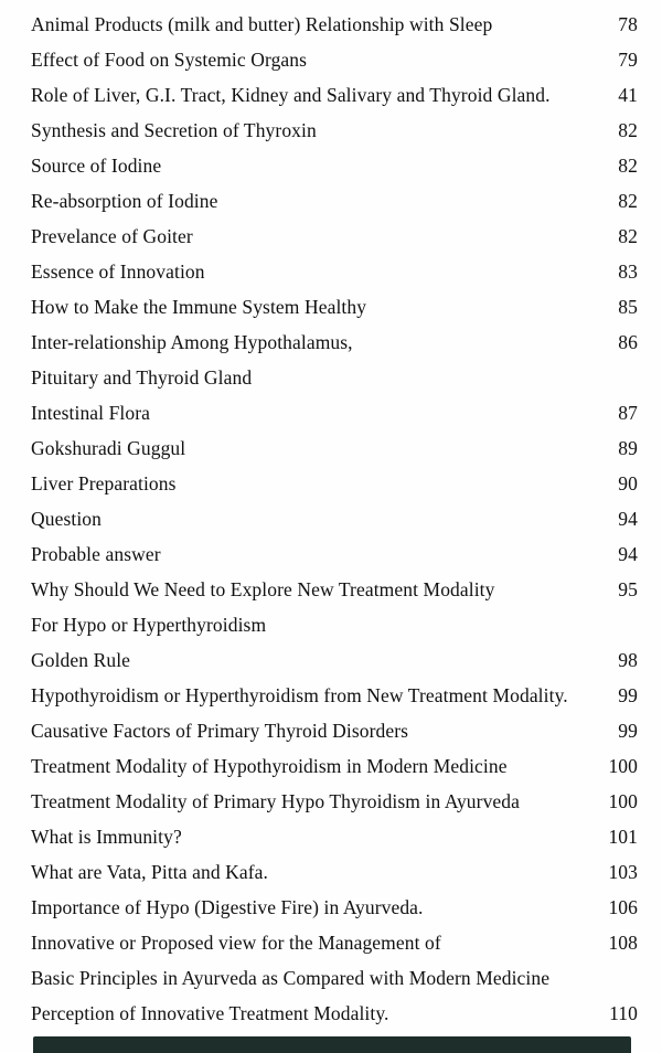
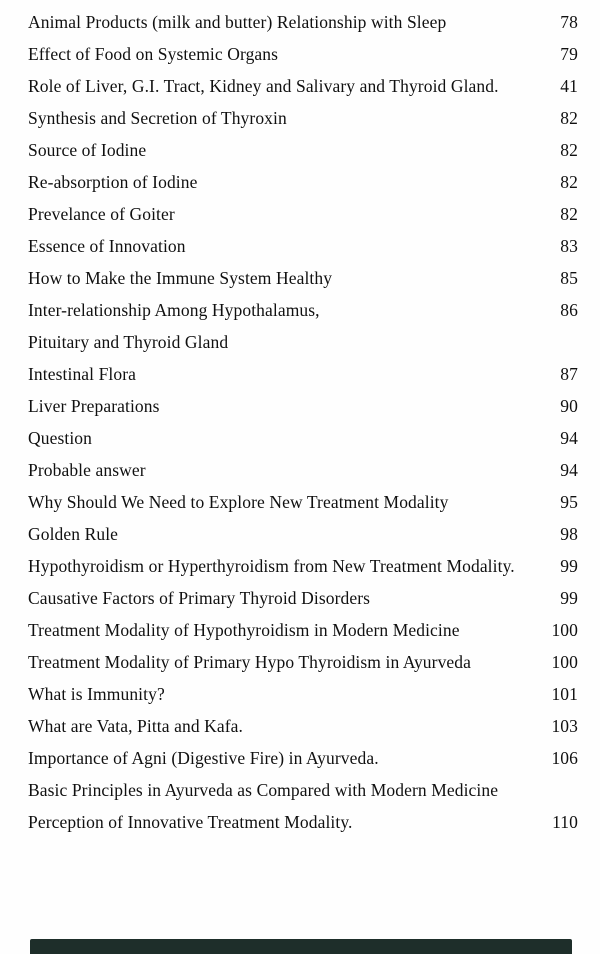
  Animal Products (milk and butter) Relationship with Sleep
  78
  Effect of Food on Systemic Organs
  79
  Role of Liver, G.I. Tract, Kidney and Salivary and Thyroid Gland.
  41
  Synthesis and Secretion of Thyroxin
  82
  Source of Iodine
  82
  Re-absorption of Iodine
  82
  Prevelance of Goiter
  82
  Essence of Innovation
  83
  How to Make the Immune System Healthy
  85
  Inter-relationship Among Hypothalamus,
  86
  Pituitary and Thyroid Gland
  Intestinal Flora
  87
- Gokshuradi Guggul
- 89
  Liver Preparations
  90
  Question
  94
  Probable answer
  94
  Why Should We Need to Explore New Treatment Modality
  95
- For Hypo or Hyperthyroidism
  Golden Rule
  98
  Hypothyroidism or Hyperthyroidism from New Treatment Modality.
  99
  Causative Factors of Primary Thyroid Disorders
  99
  Treatment Modality of Hypothyroidism in Modern Medicine
  100
  Treatment Modality of Primary Hypo Thyroidism in Ayurveda
  100
  What is Immunity?
  101
  What are Vata, Pitta and Kafa.
  103
- Importance of Hypo (Digestive Fire) in Ayurveda.
+ Importance of Agni (Digestive Fire) in Ayurveda.
  106
- Innovative or Proposed view for the Management of
- 108
  Basic Principles in Ayurveda as Compared with Modern Medicine
  Perception of Innovative Treatment Modality.
  110
